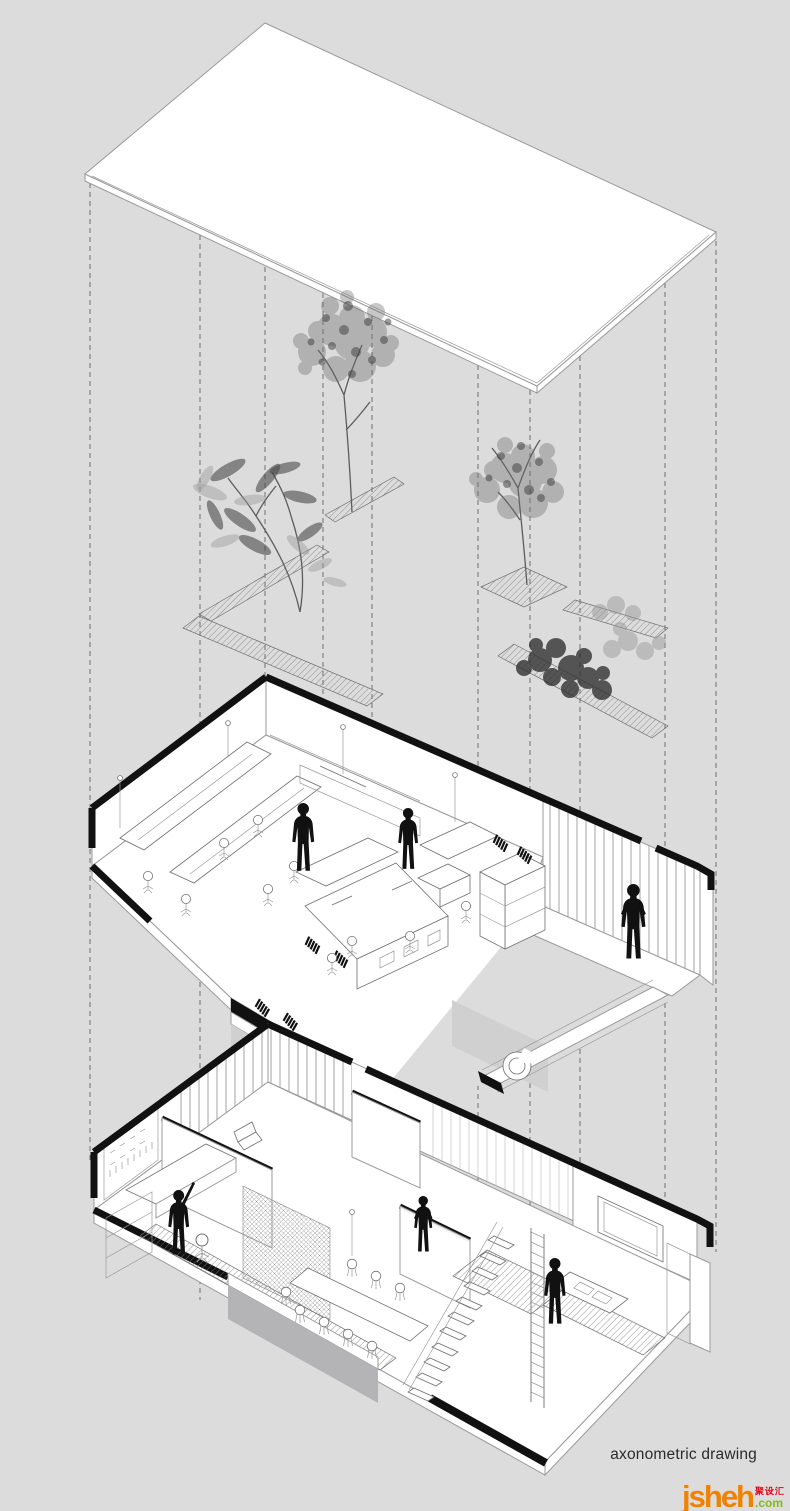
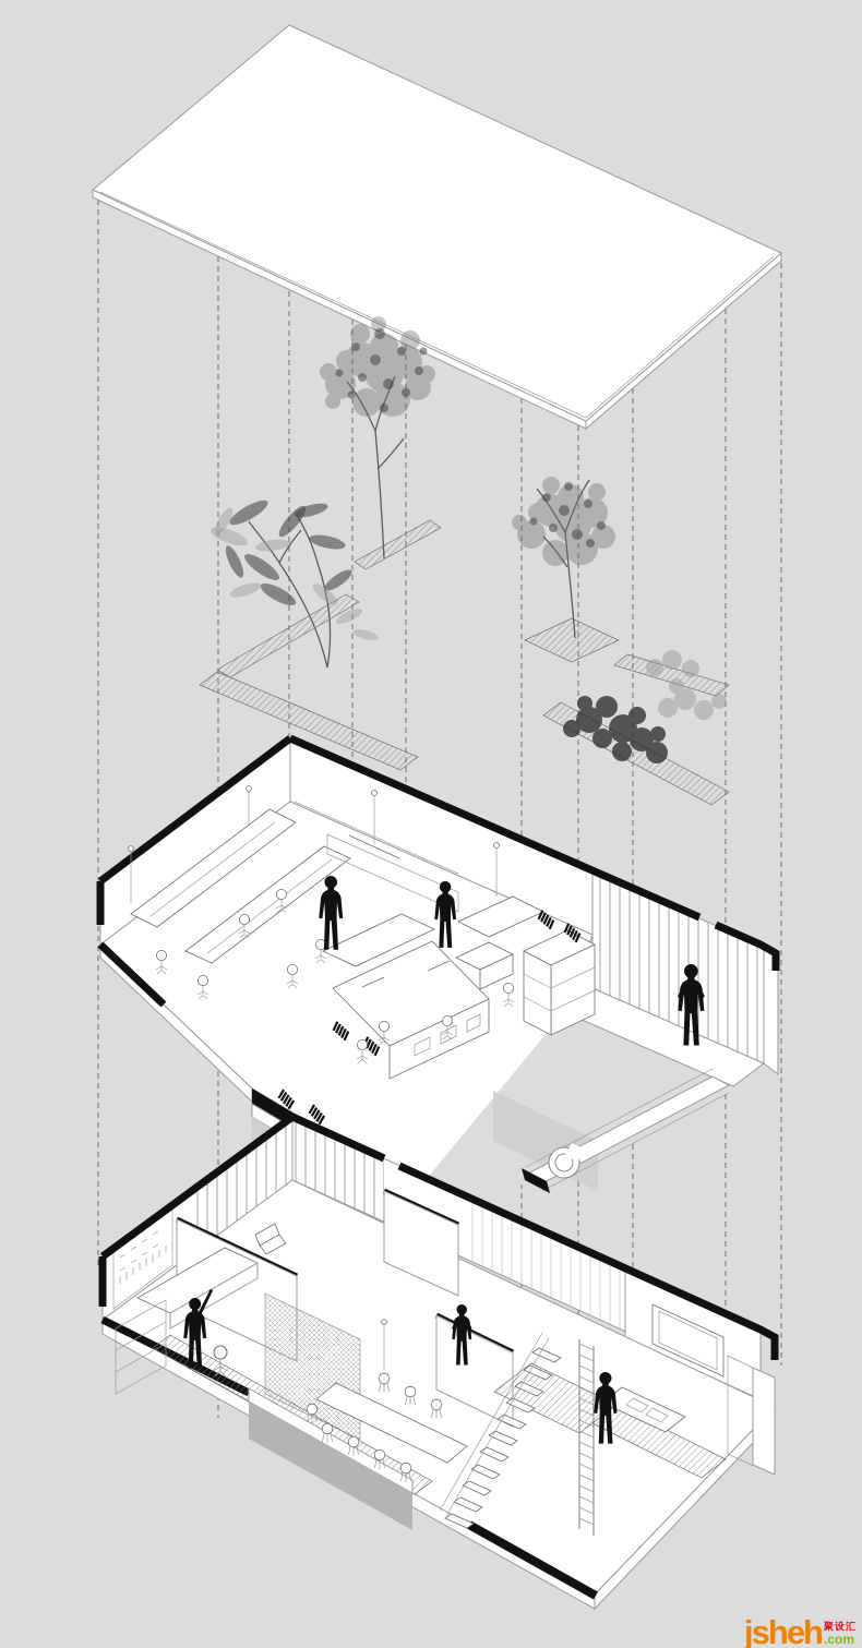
- axonometric drawing
  jsheh
  聚设汇
  .com
